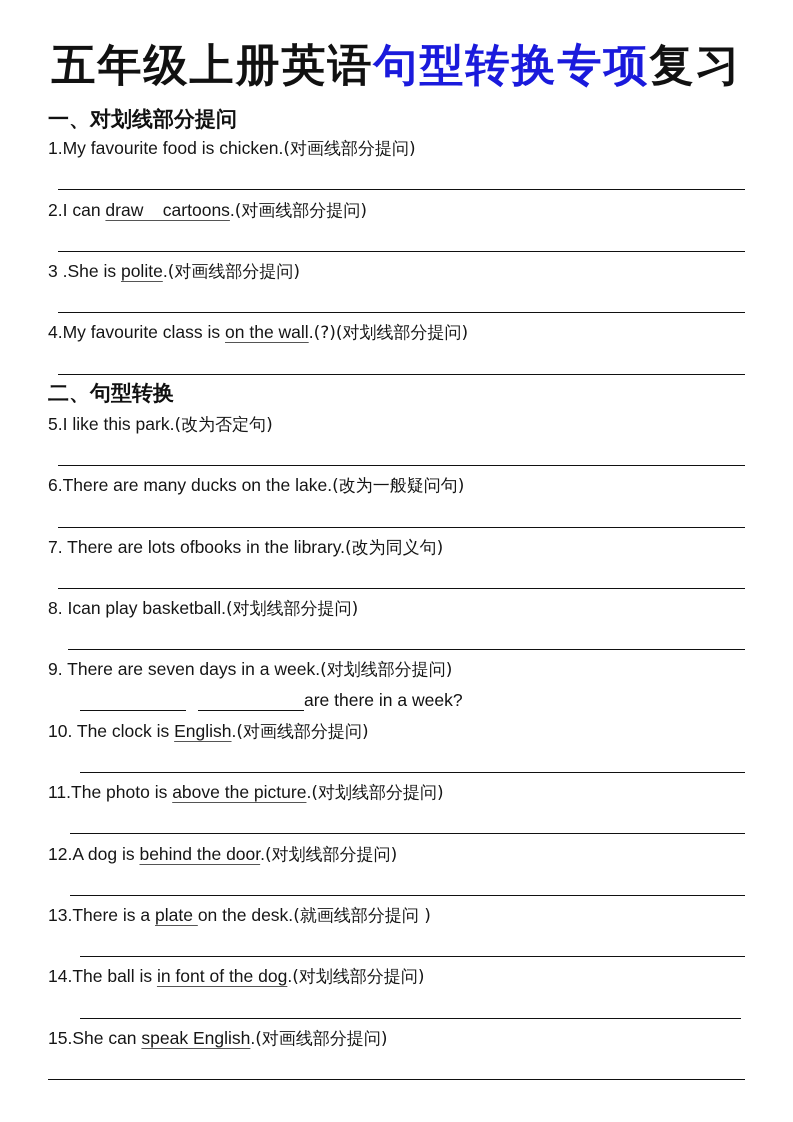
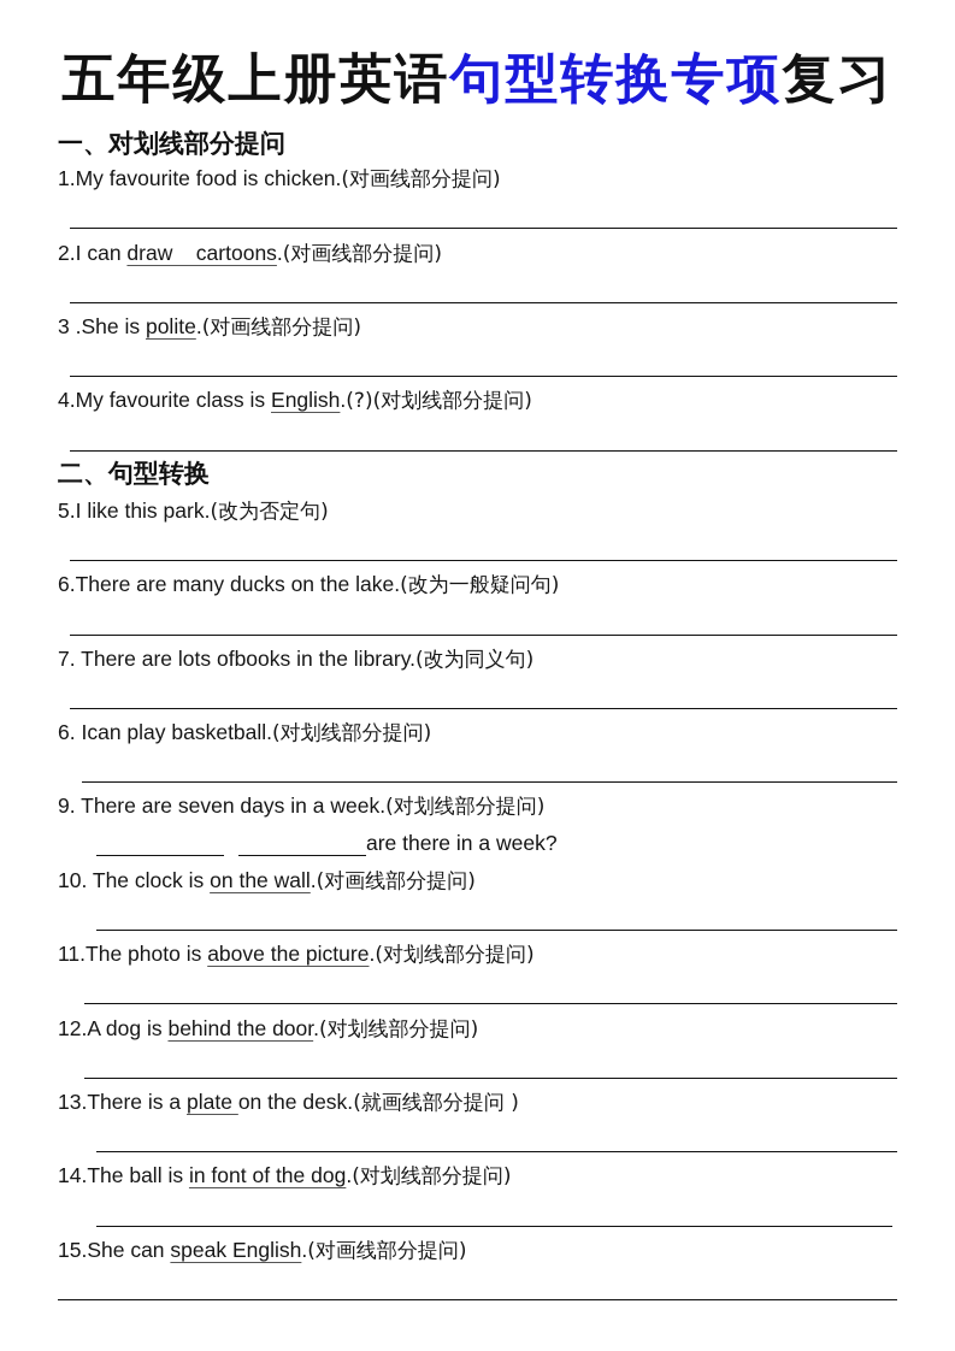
  五年级上册英语句型转换专项复习
  一、对划线部分提问
  1.My favourite food is chicken.(对画线部分提问)
  2.I can draw cartoons.(对画线部分提问)
  3 .She is polite.(对画线部分提问)
- 4.My favourite class is on the wall.(?)(对划线部分提问)
+ 4.My favourite class is English.(?)(对划线部分提问)
  二、句型转换
  5.I like this park.(改为否定句)
  6.There are many ducks on the lake.(改为一般疑问句)
  7. There are lots ofbooks in the library.(改为同义句)
- 8. Ican play basketball.(对划线部分提问)
+ 6. Ican play basketball.(对划线部分提问)
  9. There are seven days in a week.(对划线部分提问)
  are there in a week?
- 10. The clock is English.(对画线部分提问)
+ 10. The clock is on the wall.(对画线部分提问)
  11.The photo is above the picture.(对划线部分提问)
  12.A dog is behind the door.(对划线部分提问)
  13.There is a plate on the desk.(就画线部分提问 )
  14.The ball is in font of the dog.(对划线部分提问)
  15.She can speak English.(对画线部分提问)
